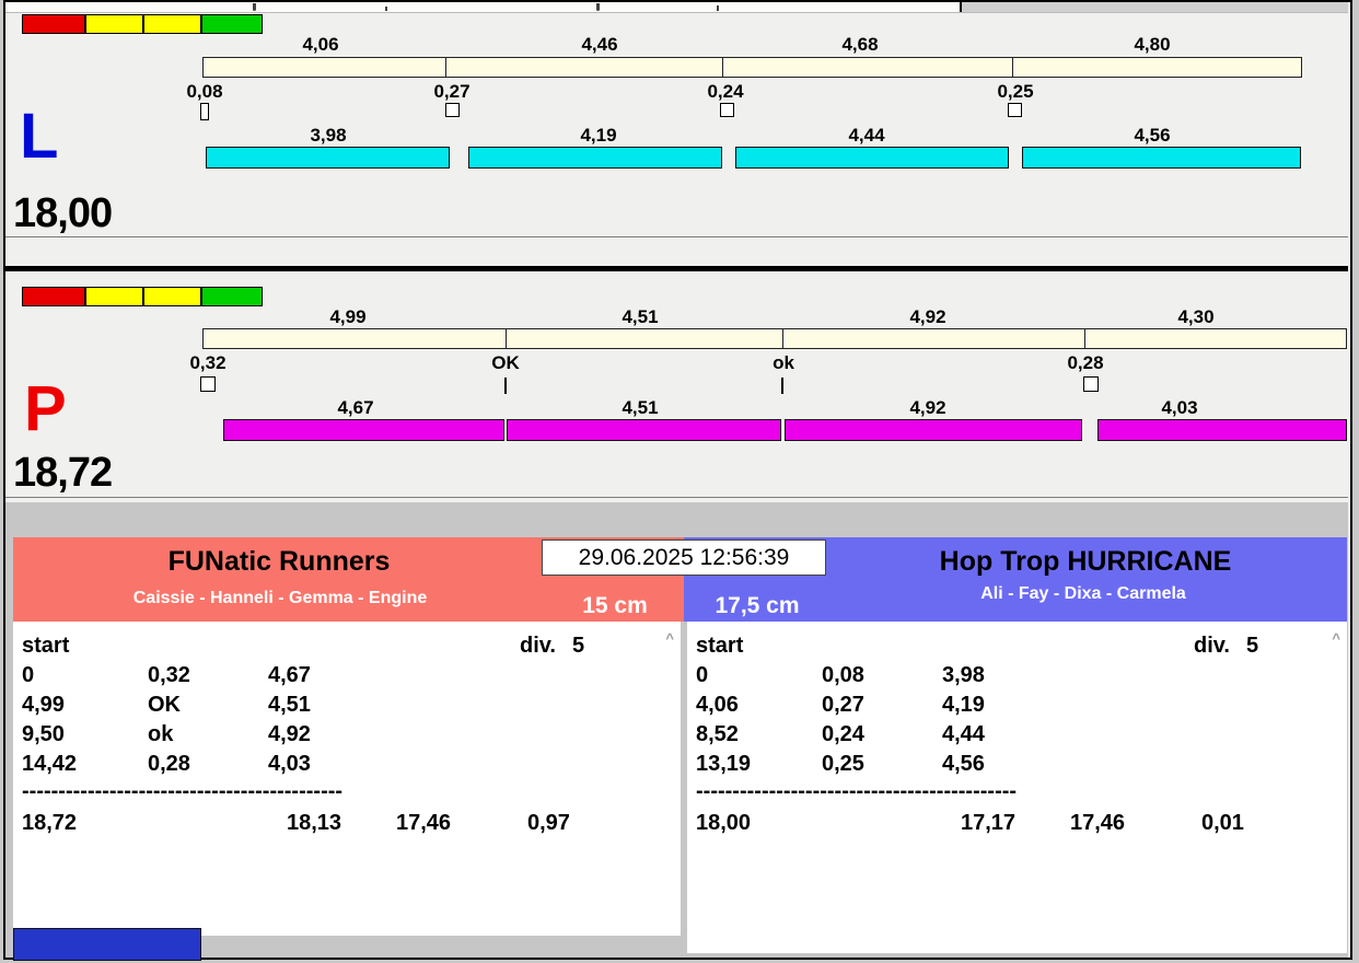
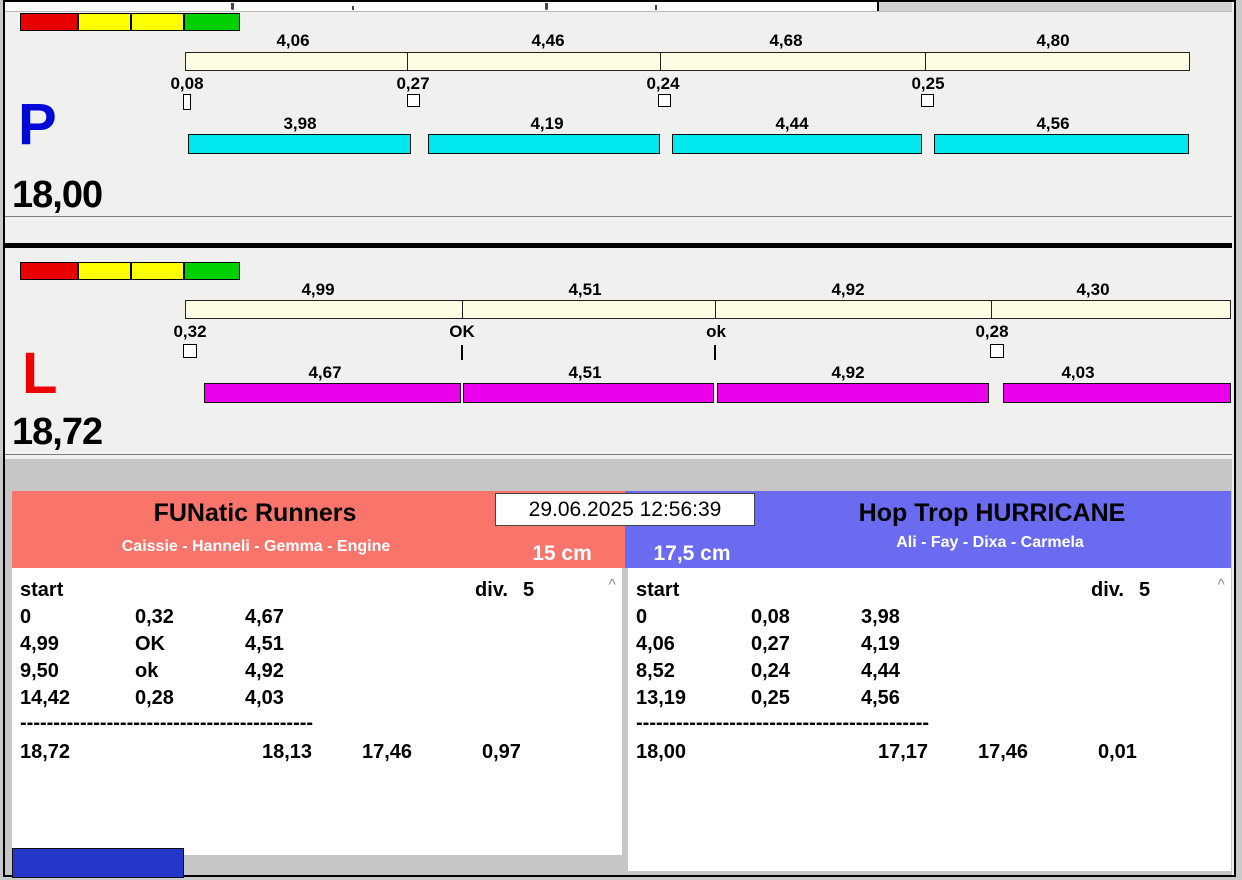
  4,06
  4,46
  4,68
  4,80
  0,08
  0,27
  0,24
  0,25
  3,98
  4,19
  4,44
  4,56
- L
+ P
  18,00
  4,99
  4,51
  4,92
  4,30
  0,32
  OK
  ok
  0,28
  4,67
  4,51
  4,92
  4,03
- P
+ L
  18,72
  FUNatic Runners
  Caissie - Hanneli - Gemma - Engine
  15 cm
  Hop Trop HURRICANE
  Ali - Fay - Dixa - Carmela
  17,5 cm
  29.06.2025 12:56:39
  start
  div.
  5
  0
  0,32
  4,67
  4,99
  OK
  4,51
  9,50
  ok
  4,92
  14,42
  0,28
  4,03
  --------------------------------------------
  18,72
  18,13
  17,46
  0,97
  ^
  start
  div.
  5
  0
  0,08
  3,98
  4,06
  0,27
  4,19
  8,52
  0,24
  4,44
  13,19
  0,25
  4,56
  --------------------------------------------
  18,00
  17,17
  17,46
  0,01
  ^
